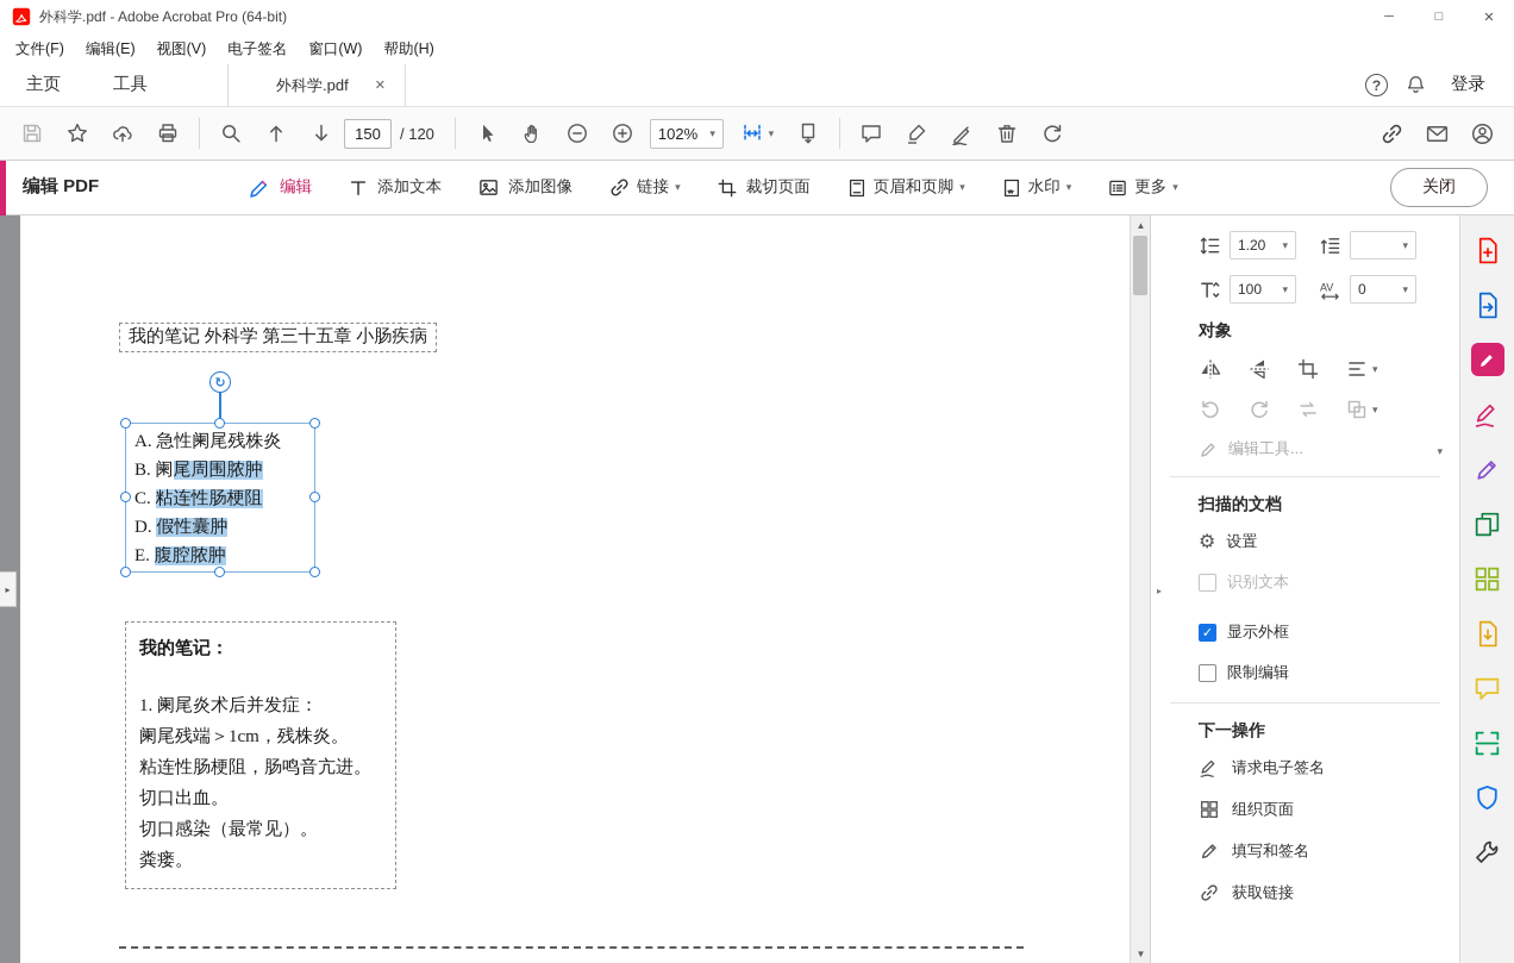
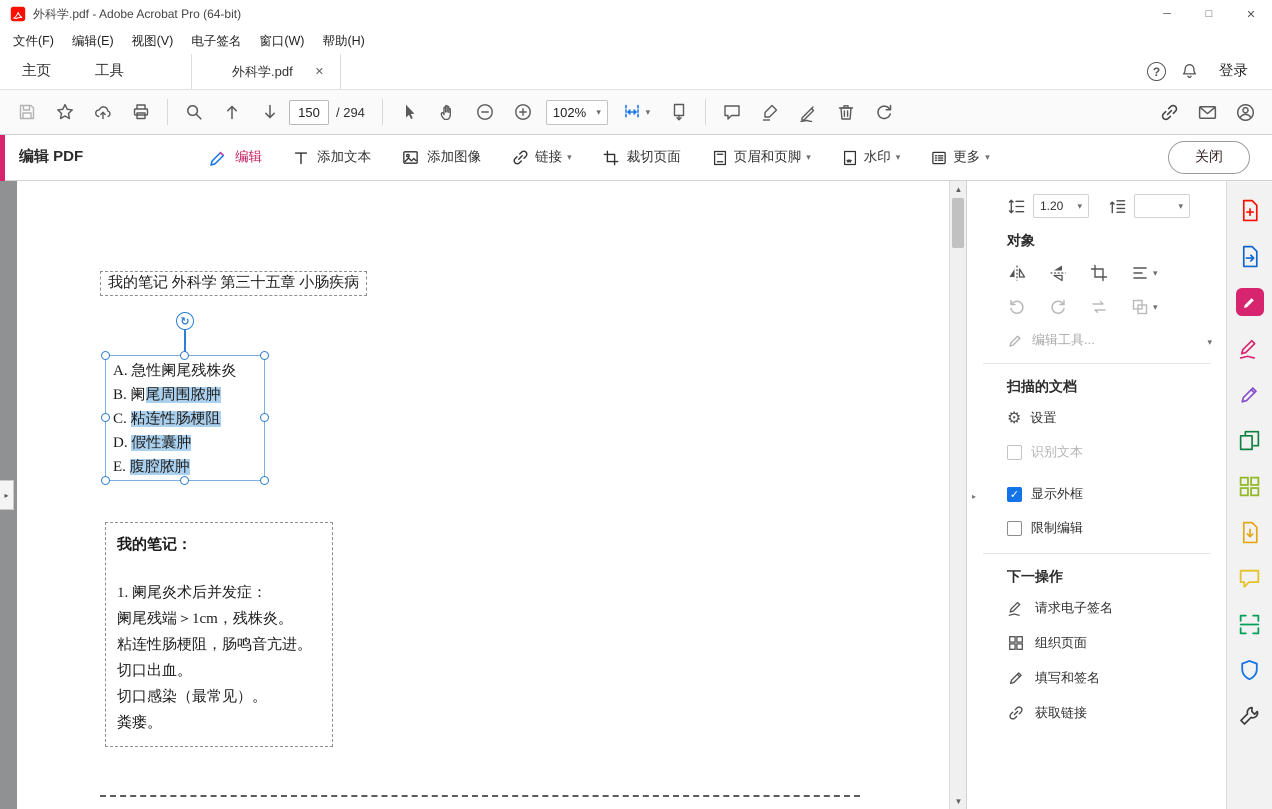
  外科学.pdf - Adobe Acrobat Pro (64-bit)
  ─
  □
  ✕
  文件(F)
  编辑(E)
  视图(V)
  电子签名
  窗口(W)
  帮助(H)
  主页
  工具
  外科学.pdf
  ✕
  ?
  登录
  150
- / 120
+ / 294
  102%
  编辑 PDF
  编辑
  添加文本
  添加图像
  链接
  裁切页面
  页眉和页脚
  水印
  更多
  关闭
  我的笔记 外科学 第三十五章 小肠疾病
  ↻
  A. 急性阑尾残株炎
  B. 阑尾周围脓肿
  C. 粘连性肠梗阻
  D. 假性囊肿
  E. 腹腔脓肿
  我的笔记：
  1. 阑尾炎术后并发症：
  阑尾残端＞1cm，残株炎。
  粘连性肠梗阻，肠鸣音亢进。
  切口出血。
  切口感染（最常见）。
  粪瘘。
  ▸
  ▲
  ▼
  ▸
  1.20
- 100
- AV
- 0
  对象
  编辑工具...
  扫描的文档
  ⚙
  设置
  识别文本
  ✓
  显示外框
  限制编辑
  下一操作
  请求电子签名
  组织页面
  填写和签名
  获取链接
